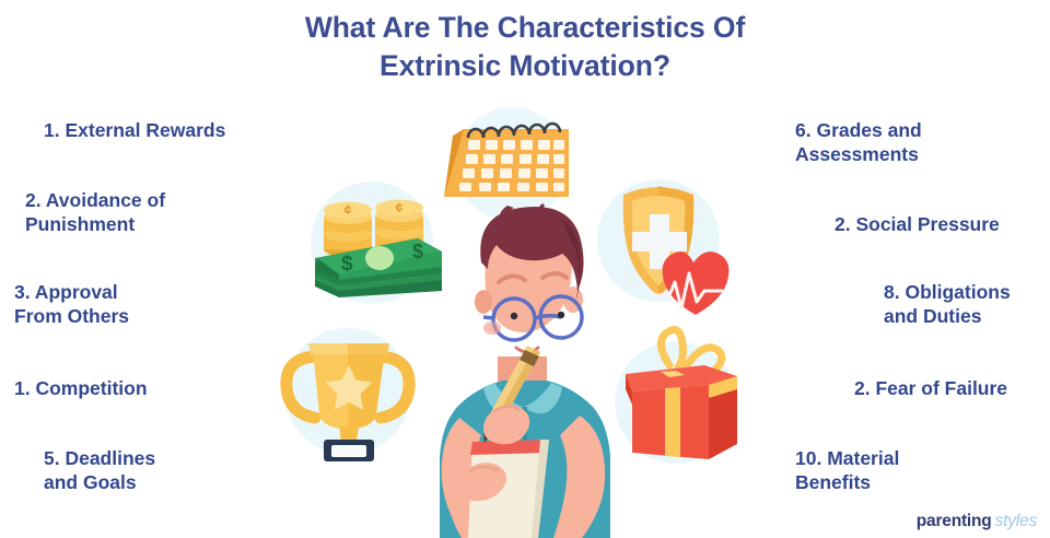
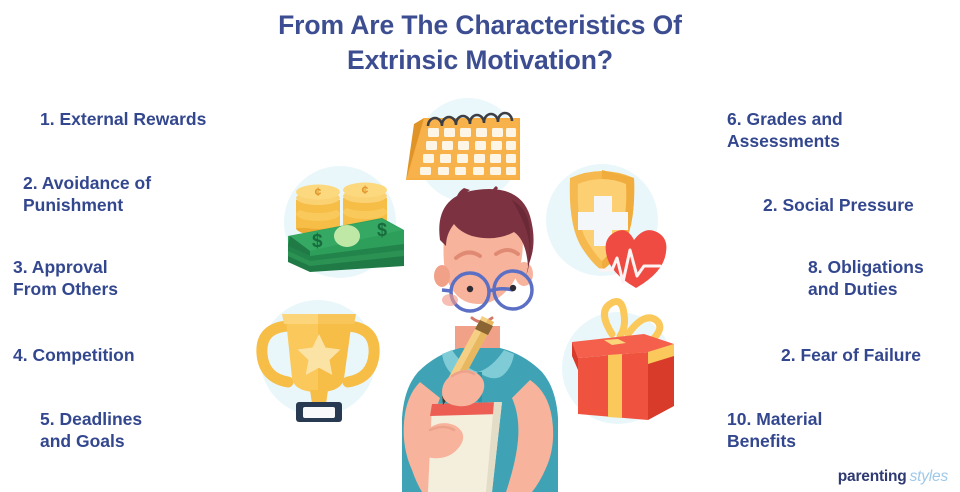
- What Are The Characteristics Of
+ From Are The Characteristics Of
  Extrinsic Motivation?
  ¢
  ¢
  $
  $
  1. External Rewards
  2. Avoidance of
  Punishment
  3. Approval
  From Others
- 1. Competition
+ 4. Competition
  5. Deadlines
  and Goals
  6. Grades and
  Assessments
  2. Social Pressure
  8. Obligations
  and Duties
  2. Fear of Failure
  10. Material
  Benefits
  parenting styles
